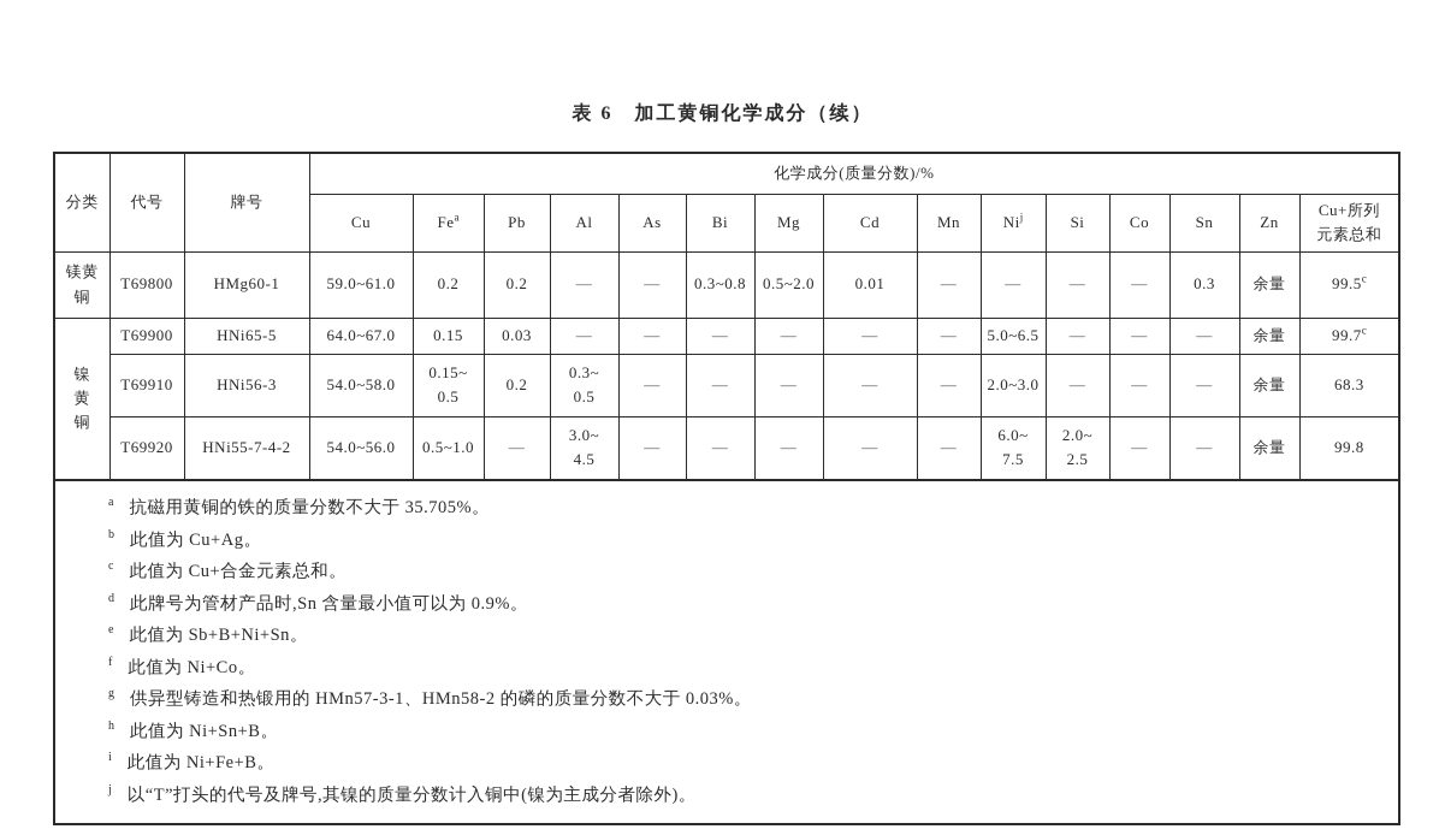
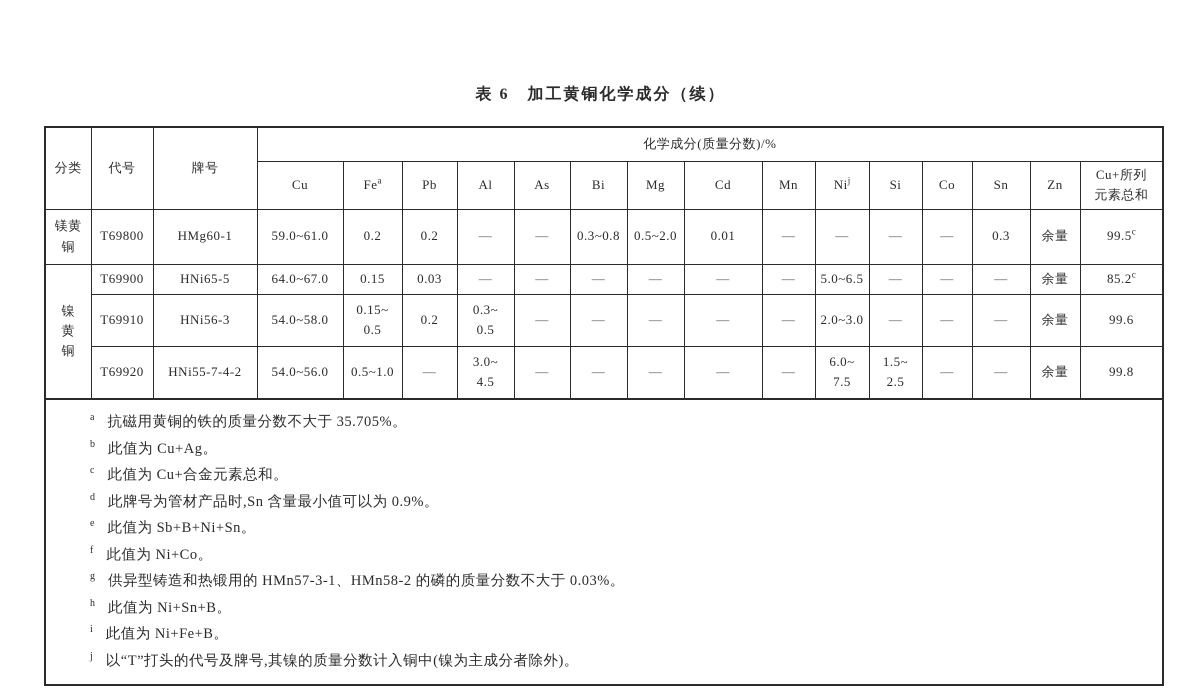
  表 6 加工黄铜化学成分（续）
  分类	代号	牌号	化学成分(质量分数)/%
  Cu	Fea	Pb	Al	As	Bi	Mg	Cd	Mn	Nij	Si	Co	Sn	Zn	Cu+所列 元素总和
  镁黄 铜	T69800	HMg60-1	59.0~61.0	0.2	0.2	—	—	0.3~0.8	0.5~2.0	0.01	—	—	—	—	0.3	余量	99.5c
- 镍 黄 铜	T69900	HNi65-5	64.0~67.0	0.15	0.03	—	—	—	—	—	—	5.0~6.5	—	—	—	余量	99.7c
+ 镍 黄 铜	T69900	HNi65-5	64.0~67.0	0.15	0.03	—	—	—	—	—	—	5.0~6.5	—	—	—	余量	85.2c
- T69910	HNi56-3	54.0~58.0	0.15~ 0.5	0.2	0.3~ 0.5	—	—	—	—	—	2.0~3.0	—	—	—	余量	68.3
+ T69910	HNi56-3	54.0~58.0	0.15~ 0.5	0.2	0.3~ 0.5	—	—	—	—	—	2.0~3.0	—	—	—	余量	99.6
- T69920	HNi55-7-4-2	54.0~56.0	0.5~1.0	—	3.0~ 4.5	—	—	—	—	—	6.0~ 7.5	2.0~ 2.5	—	—	余量	99.8
+ T69920	HNi55-7-4-2	54.0~56.0	0.5~1.0	—	3.0~ 4.5	—	—	—	—	—	6.0~ 7.5	1.5~ 2.5	—	—	余量	99.8
  a 抗磁用黄铜的铁的质量分数不大于 35.705%。 b 此值为 Cu+Ag。 c 此值为 Cu+合金元素总和。 d 此牌号为管材产品时,Sn 含量最小值可以为 0.9%。 e 此值为 Sb+B+Ni+Sn。 f 此值为 Ni+Co。 g 供异型铸造和热锻用的 HMn57-3-1、HMn58-2 的磷的质量分数不大于 0.03%。 h 此值为 Ni+Sn+B。 i 此值为 Ni+Fe+B。 j 以“T”打头的代号及牌号,其镍的质量分数计入铜中(镍为主成分者除外)。
